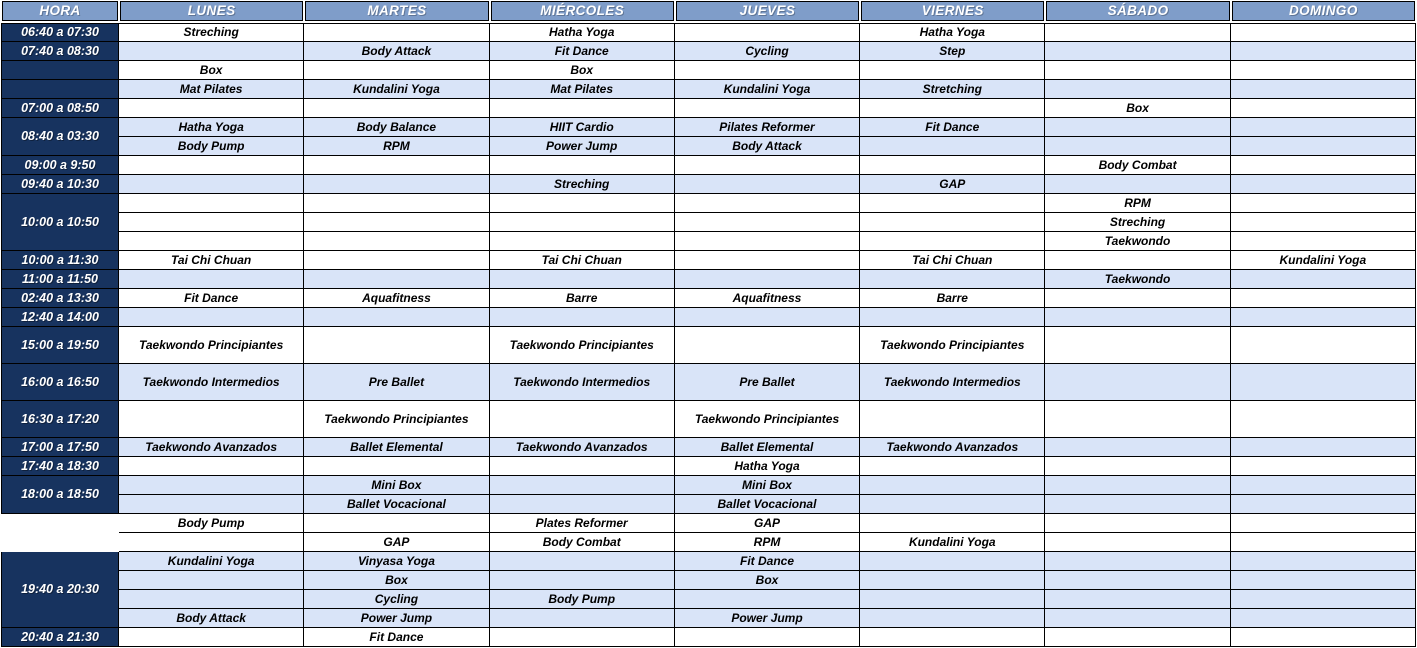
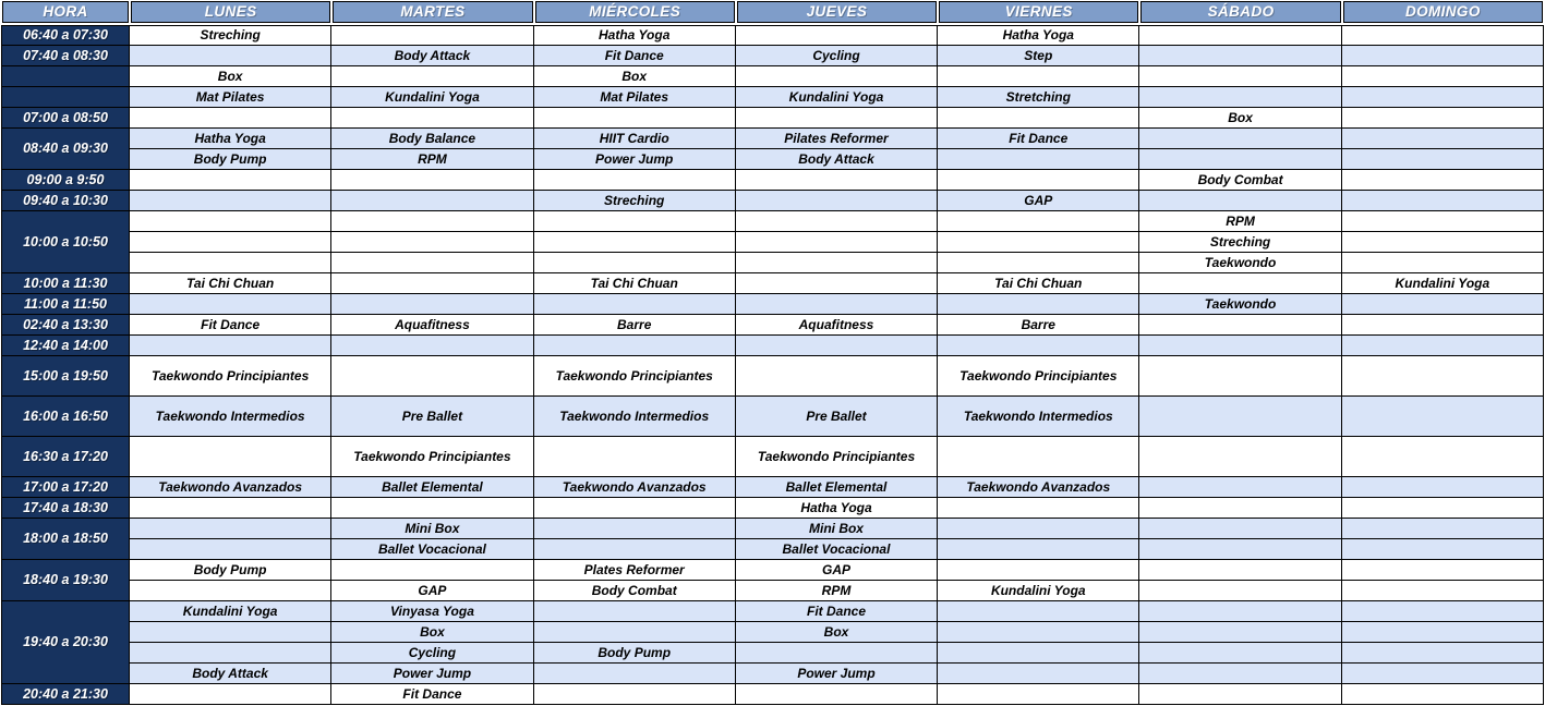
  HORA
  LUNES
  MARTES
  MIÉRCOLES
  JUEVES
  VIERNES
  SÁBADO
  DOMINGO
  06:40 a 07:30
  Streching
  Hatha Yoga
  Hatha Yoga
  07:40 a 08:30
  Body Attack
  Fit Dance
  Cycling
  Step
  Box
  Box
  Mat Pilates
  Kundalini Yoga
  Mat Pilates
  Kundalini Yoga
  Stretching
  07:00 a 08:50
  Box
- 08:40 a 03:30
+ 08:40 a 09:30
  Hatha Yoga
  Body Balance
  HIIT Cardio
  Pilates Reformer
  Fit Dance
  Body Pump
  RPM
  Power Jump
  Body Attack
  09:00 a 9:50
  Body Combat
  09:40 a 10:30
  Streching
  GAP
  10:00 a 10:50
  RPM
  Streching
  Taekwondo
  10:00 a 11:30
  Tai Chi Chuan
  Tai Chi Chuan
  Tai Chi Chuan
  Kundalini Yoga
  11:00 a 11:50
  Taekwondo
  02:40 a 13:30
  Fit Dance
  Aquafitness
  Barre
  Aquafitness
  Barre
  12:40 a 14:00
  15:00 a 19:50
  Taekwondo Principiantes
  Taekwondo Principiantes
  Taekwondo Principiantes
  16:00 a 16:50
  Taekwondo Intermedios
  Pre Ballet
  Taekwondo Intermedios
  Pre Ballet
  Taekwondo Intermedios
  16:30 a 17:20
  Taekwondo Principiantes
  Taekwondo Principiantes
- 17:00 a 17:50
+ 17:00 a 17:20
  Taekwondo Avanzados
  Ballet Elemental
  Taekwondo Avanzados
  Ballet Elemental
  Taekwondo Avanzados
  17:40 a 18:30
  Hatha Yoga
  18:00 a 18:50
  Mini Box
  Mini Box
  Ballet Vocacional
  Ballet Vocacional
+ 18:40 a 19:30
  Body Pump
  Plates Reformer
  GAP
  GAP
  Body Combat
  RPM
  Kundalini Yoga
  19:40 a 20:30
  Kundalini Yoga
  Vinyasa Yoga
  Fit Dance
  Box
  Box
  Cycling
  Body Pump
  Body Attack
  Power Jump
  Power Jump
  20:40 a 21:30
  Fit Dance
